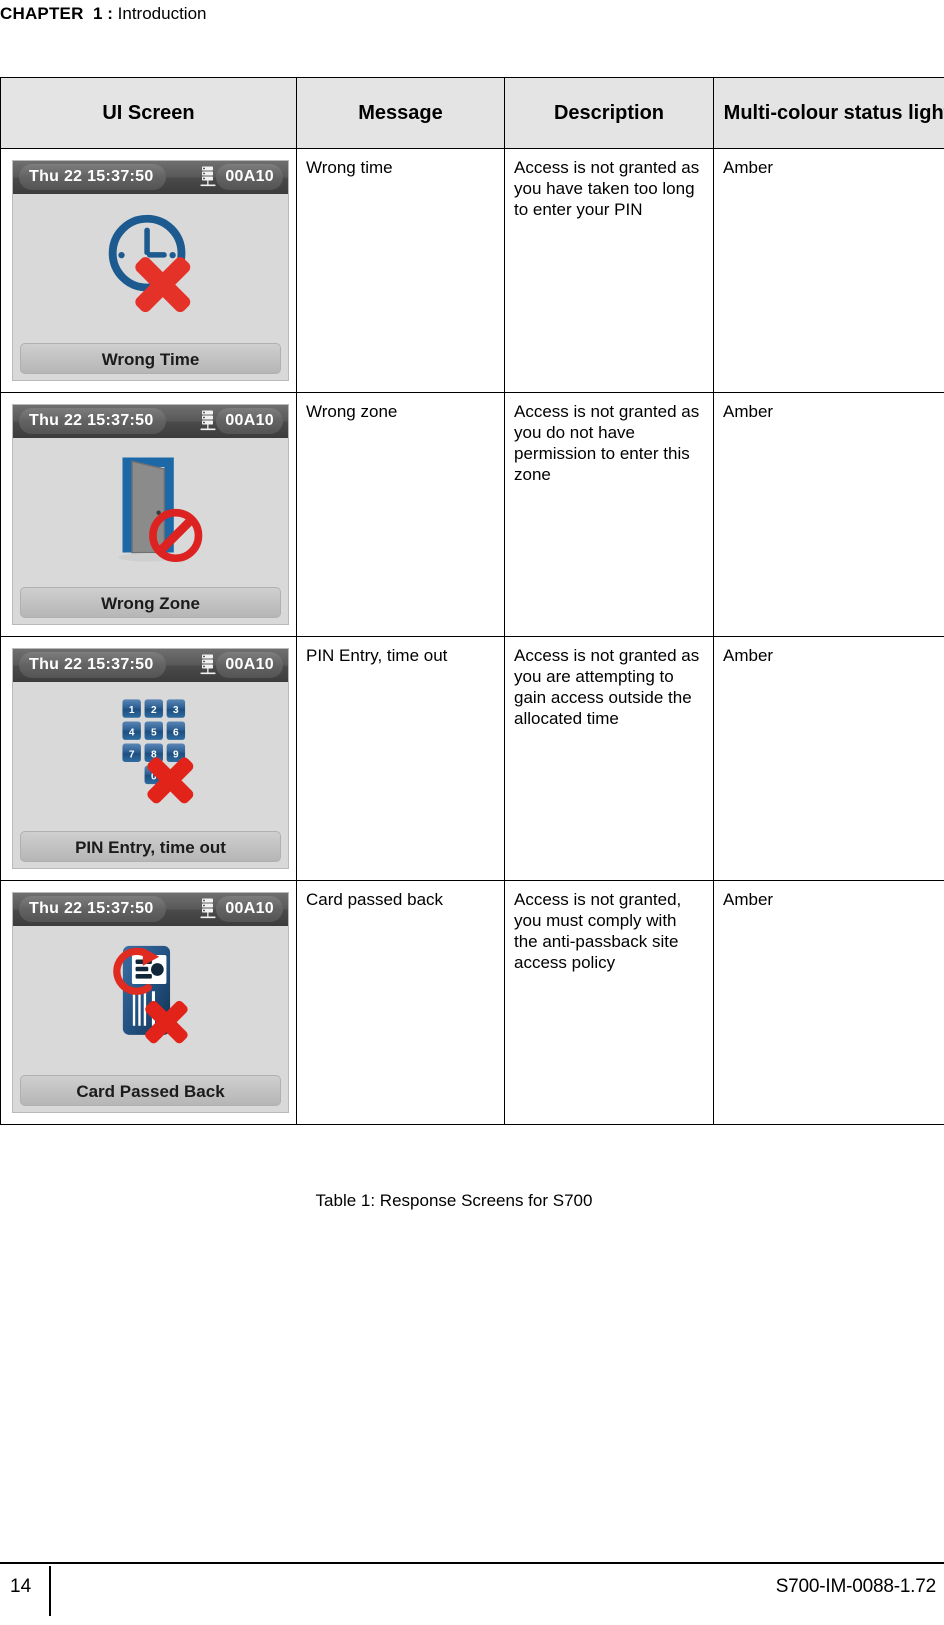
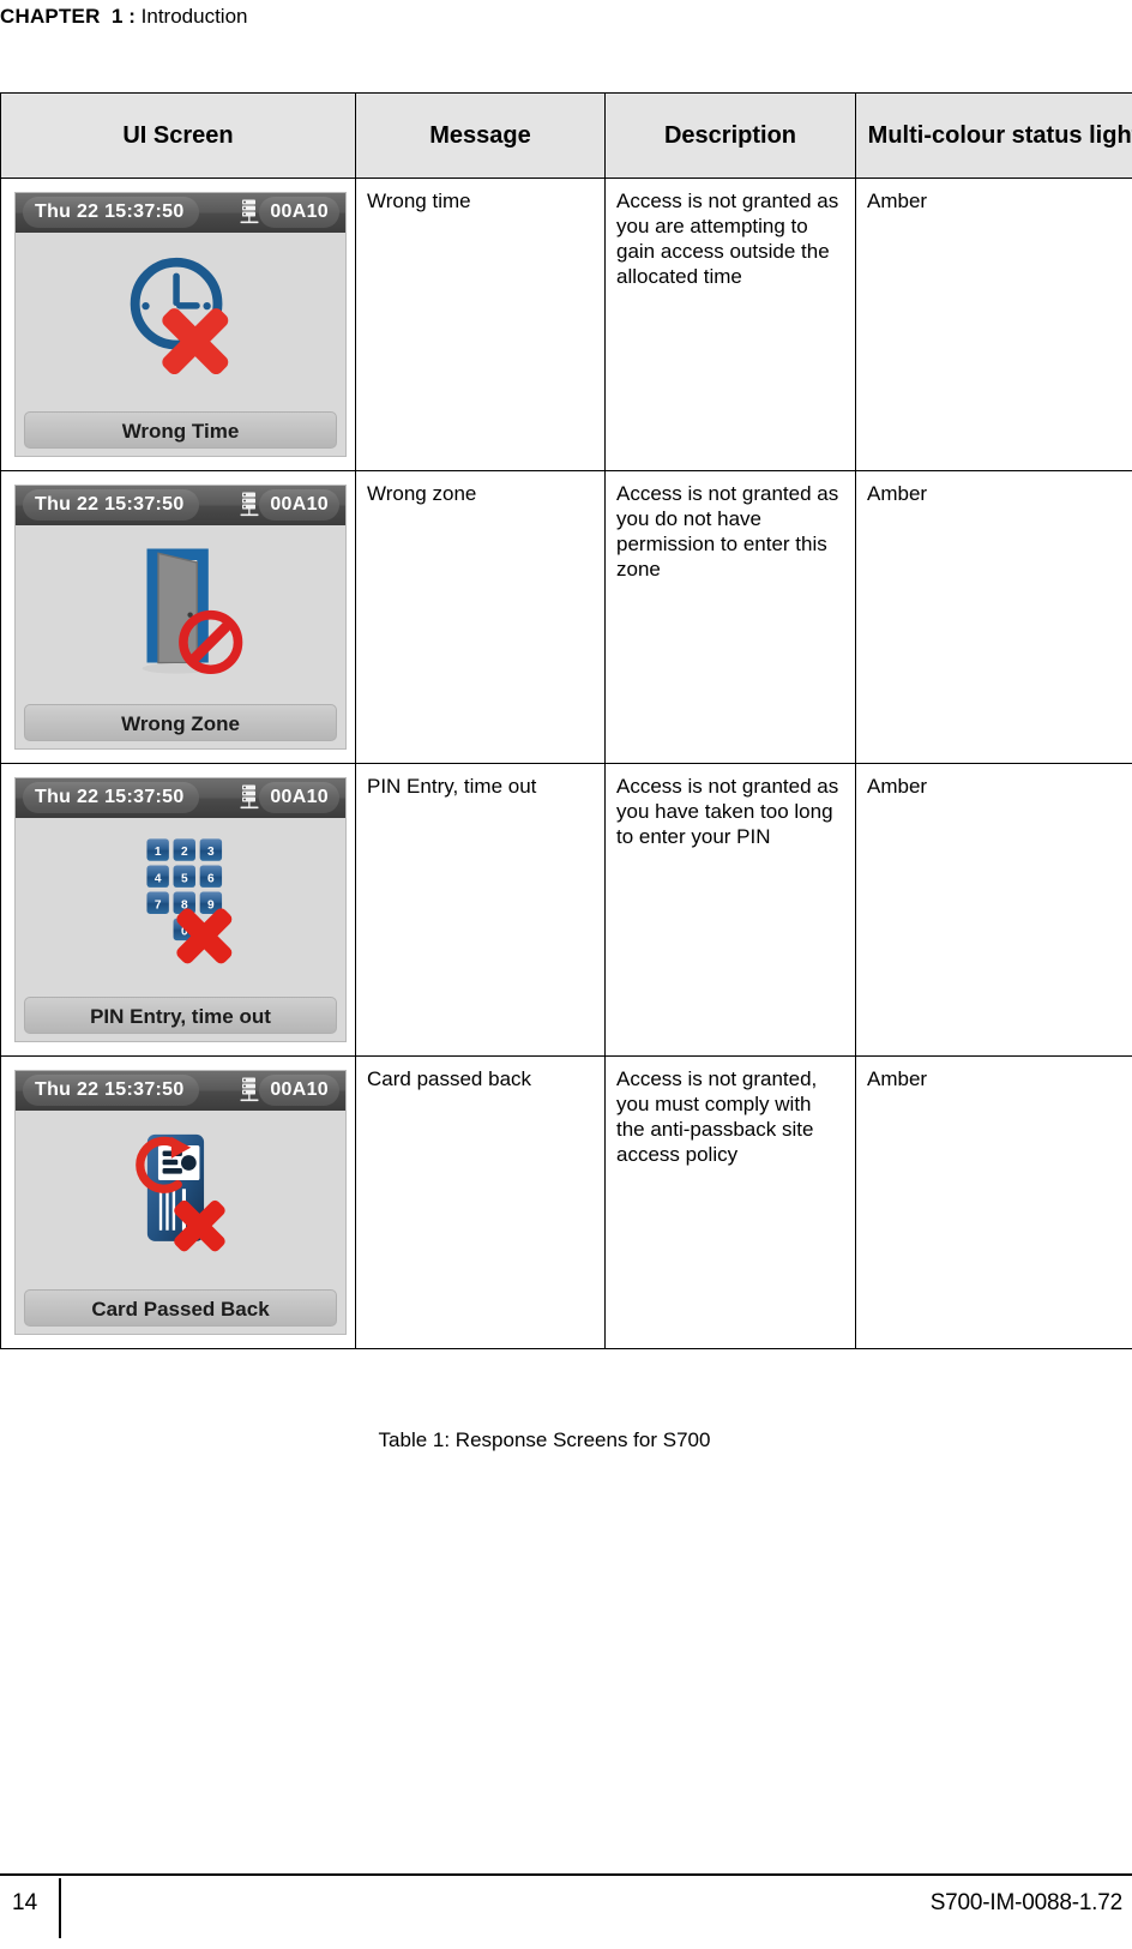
  CHAPTER 1 : Introduction
  UI Screen	Message	Description	Multi-colour status ligh
- Thu 22 15:37:50 00A10 Wrong Time	Wrong time	Access is not granted as you have taken too long to enter your PIN	Amber
+ Thu 22 15:37:50 00A10 Wrong Time	Wrong time	Access is not granted as you are attempting to gain access outside the allocated time	Amber
  Thu 22 15:37:50 00A10 Wrong Zone	Wrong zone	Access is not granted as you do not have permission to enter this zone	Amber
- Thu 22 15:37:50 00A10 1 2 3 4 5 6 7 8 9 0 PIN Entry, time out	PIN Entry, time out	Access is not granted as you are attempting to gain access outside the allocated time	Amber
+ Thu 22 15:37:50 00A10 1 2 3 4 5 6 7 8 9 0 PIN Entry, time out	PIN Entry, time out	Access is not granted as you have taken too long to enter your PIN	Amber
  Thu 22 15:37:50 00A10 Card Passed Back	Card passed back	Access is not granted, you must comply with the anti-passback site access policy	Amber
  Table 1: Response Screens for S700
  14
  S700-IM-0088-1.72
